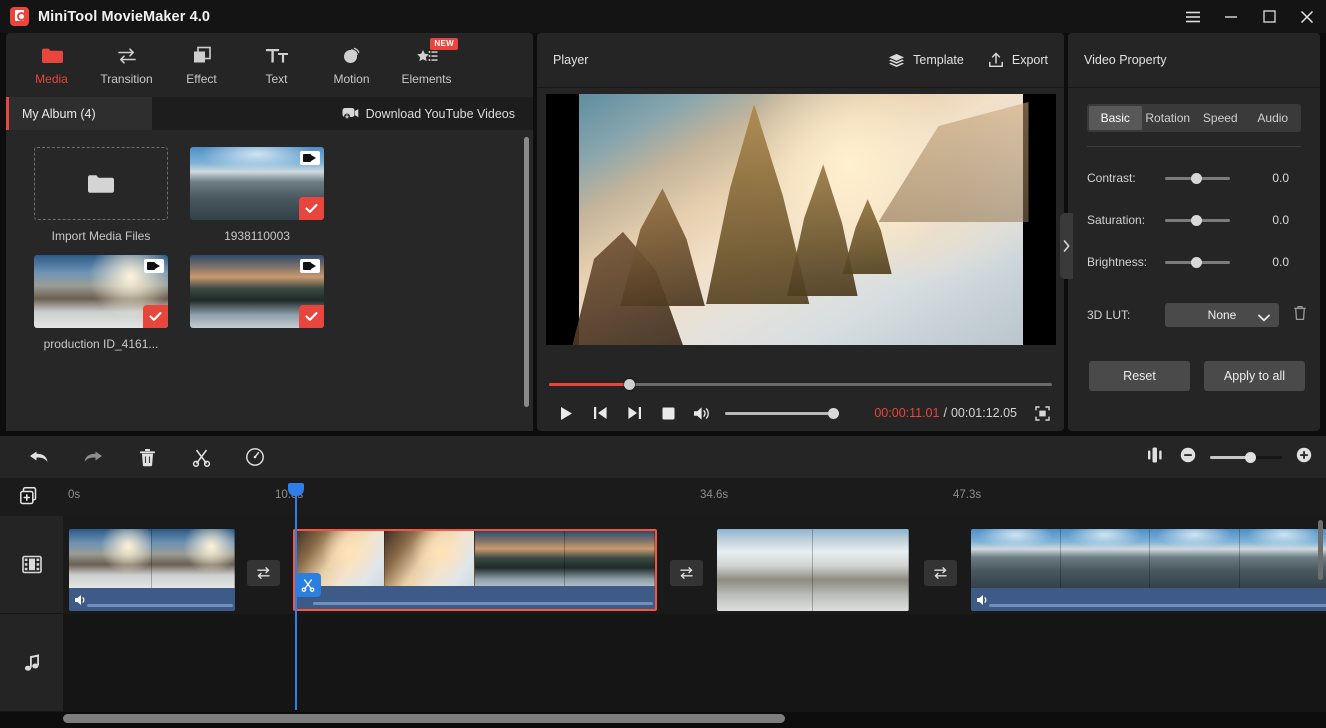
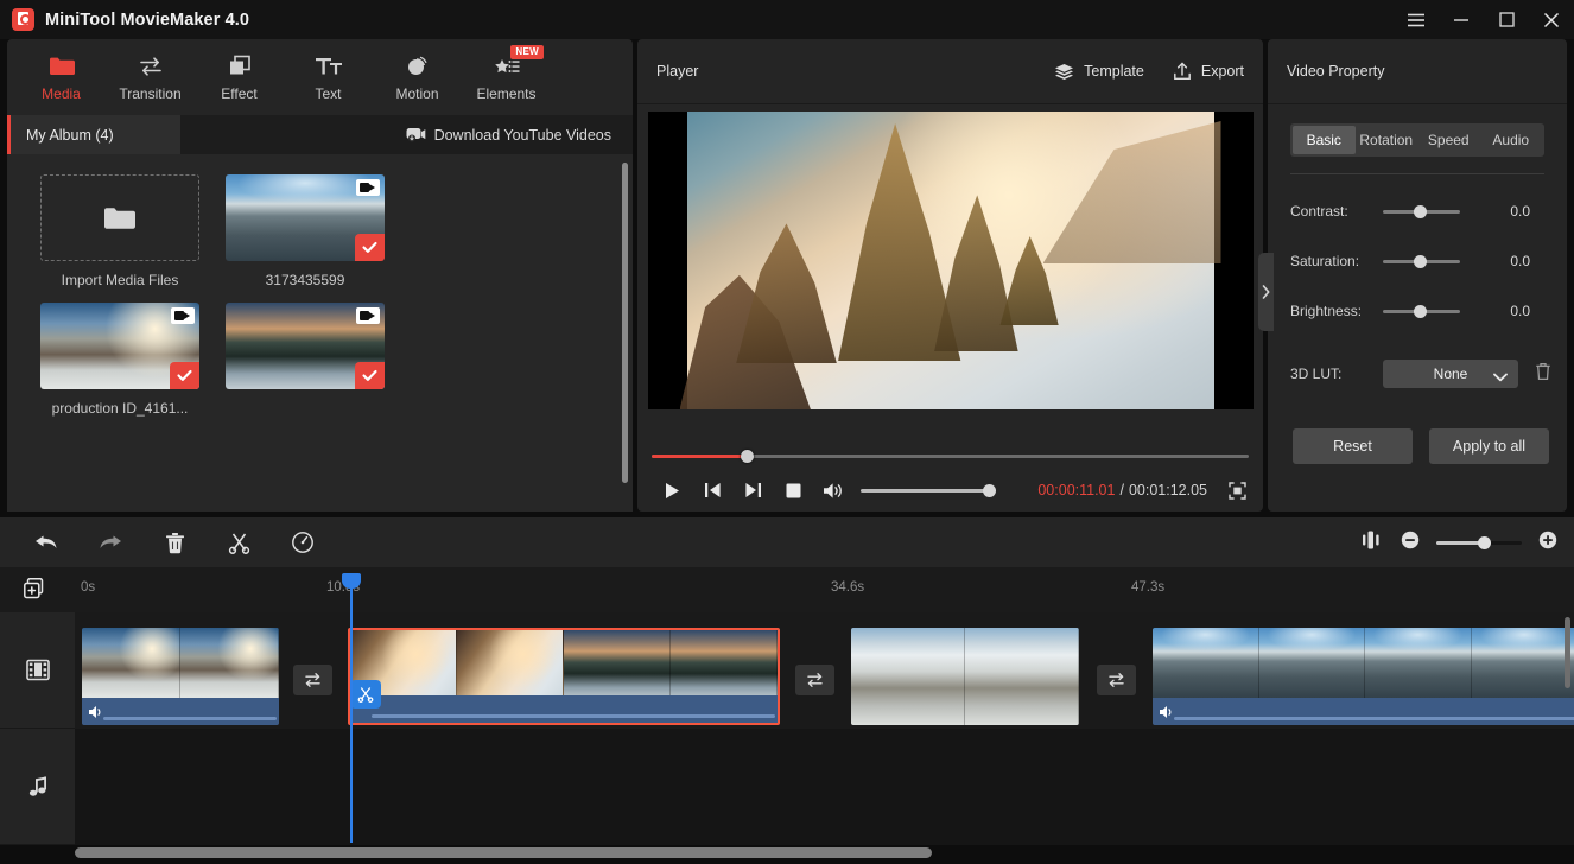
  MiniTool MovieMaker 4.0
  Media
  Transition
  Effect
  Text
  Motion
  NEW
  Elements
  My Album (4)
  Download YouTube Videos
  Import Media Files
- 1938110003
+ 3173435599
  production ID_4161...
  Player
  Template
  Export
  00:00:11.01
  /
  00:01:12.05
  Video Property
  Basic
  Rotation
  Speed
  Audio
  Contrast:
  0.0
  Saturation:
  0.0
  Brightness:
  0.0
  3D LUT:
  None
  Reset
  Apply to all
  0s
  34.6s
  47.3s
